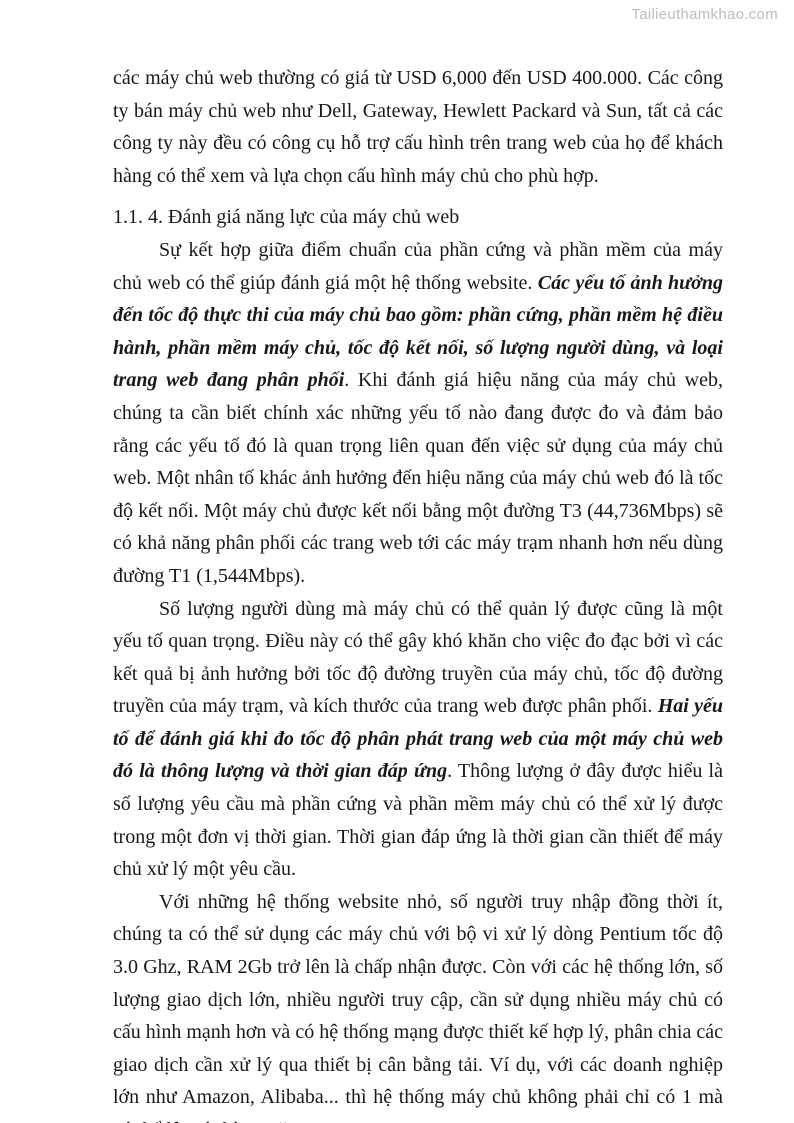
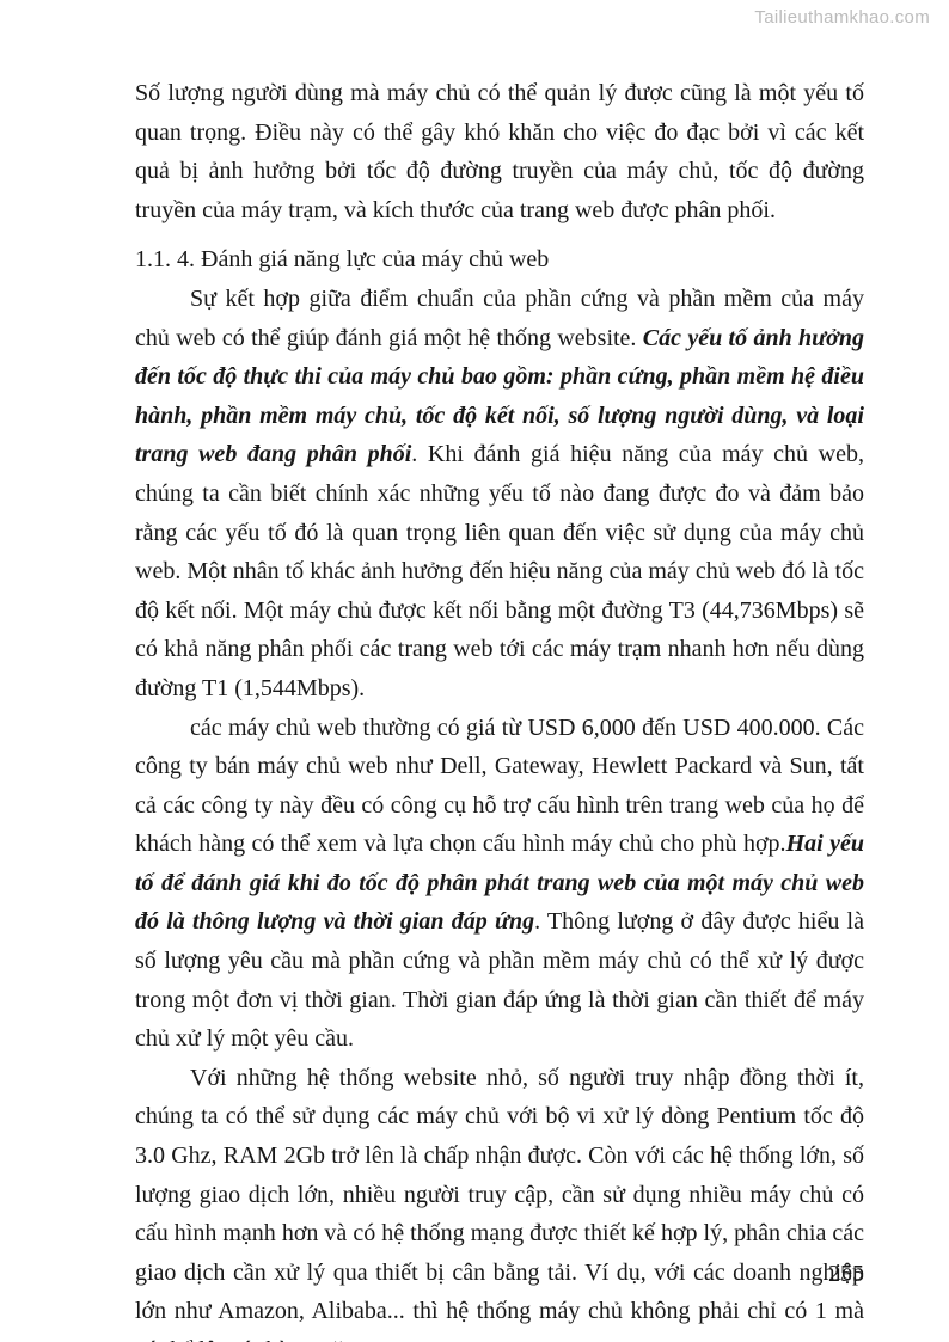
  Tailieuthamkhao.com
- các máy chủ web thường có giá từ USD 6,000 đến USD 400.000. Các công ty bán máy chủ web như Dell, Gateway, Hewlett Packard và Sun, tất cả các công ty này đều có công cụ hỗ trợ cấu hình trên trang web của họ để khách hàng có thể xem và lựa chọn cấu hình máy chủ cho phù hợp.
+ Số lượng người dùng mà máy chủ có thể quản lý được cũng là một yếu tố quan trọng. Điều này có thể gây khó khăn cho việc đo đạc bởi vì các kết quả bị ảnh hưởng bởi tốc độ đường truyền của máy chủ, tốc độ đường truyền của máy trạm, và kích thước của trang web được phân phối.
  1.1. 4. Đánh giá năng lực của máy chủ web
  Sự kết hợp giữa điểm chuẩn của phần cứng và phần mềm của máy chủ web có thể giúp đánh giá một hệ thống website. Các yếu tố ảnh hưởng đến tốc độ thực thi của máy chủ bao gồm: phần cứng, phần mềm hệ điều hành, phần mềm máy chủ, tốc độ kết nối, số lượng người dùng, và loại trang web đang phân phối. Khi đánh giá hiệu năng của máy chủ web, chúng ta cần biết chính xác những yếu tố nào đang được đo và đảm bảo rằng các yếu tố đó là quan trọng liên quan đến việc sử dụng của máy chủ web. Một nhân tố khác ảnh hưởng đến hiệu năng của máy chủ web đó là tốc độ kết nối. Một máy chủ được kết nối bằng một đường T3 (44,736Mbps) sẽ có khả năng phân phối các trang web tới các máy trạm nhanh hơn nếu dùng đường T1 (1,544Mbps).
- Số lượng người dùng mà máy chủ có thể quản lý được cũng là một yếu tố quan trọng. Điều này có thể gây khó khăn cho việc đo đạc bởi vì các kết quả bị ảnh hưởng bởi tốc độ đường truyền của máy chủ, tốc độ đường truyền của máy trạm, và kích thước của trang web được phân phối. Hai yếu tố để đánh giá khi đo tốc độ phân phát trang web của một máy chủ web đó là thông lượng và thời gian đáp ứng. Thông lượng ở đây được hiểu là số lượng yêu cầu mà phần cứng và phần mềm máy chủ có thể xử lý được trong một đơn vị thời gian. Thời gian đáp ứng là thời gian cần thiết để máy chủ xử lý một yêu cầu.
+ các máy chủ web thường có giá từ USD 6,000 đến USD 400.000. Các công ty bán máy chủ web như Dell, Gateway, Hewlett Packard và Sun, tất cả các công ty này đều có công cụ hỗ trợ cấu hình trên trang web của họ để khách hàng có thể xem và lựa chọn cấu hình máy chủ cho phù hợp.Hai yếu tố để đánh giá khi đo tốc độ phân phát trang web của một máy chủ web đó là thông lượng và thời gian đáp ứng. Thông lượng ở đây được hiểu là số lượng yêu cầu mà phần cứng và phần mềm máy chủ có thể xử lý được trong một đơn vị thời gian. Thời gian đáp ứng là thời gian cần thiết để máy chủ xử lý một yêu cầu.
  Với những hệ thống website nhỏ, số người truy nhập đồng thời ít, chúng ta có thể sử dụng các máy chủ với bộ vi xử lý dòng Pentium tốc độ 3.0 Ghz, RAM 2Gb trở lên là chấp nhận được. Còn với các hệ thống lớn, số lượng giao dịch lớn, nhiều người truy cập, cần sử dụng nhiều máy chủ có cấu hình mạnh hơn và có hệ thống mạng được thiết kế hợp lý, phân chia các giao dịch cần xử lý qua thiết bị cân bằng tải. Ví dụ, với các doanh nghiệp lớn như Amazon, Alibaba... thì hệ thống máy chủ không phải chỉ có 1 mà
+ 255
